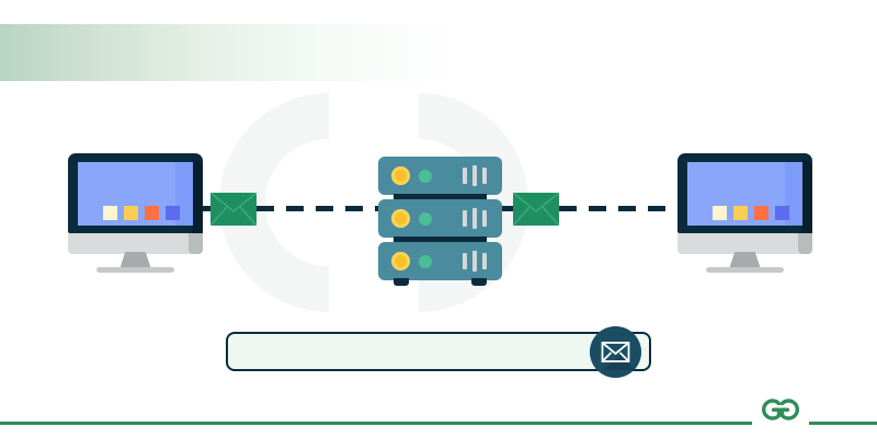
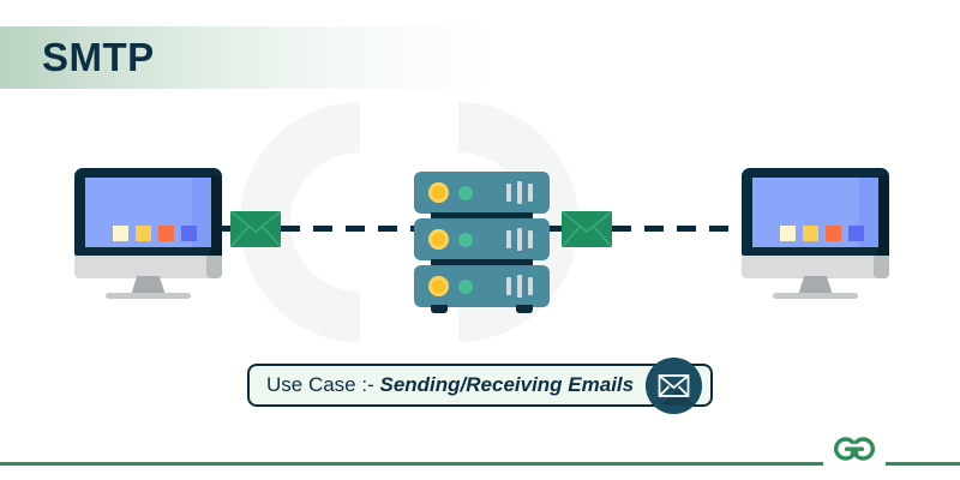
+ SMTP
+ Use Case :- Sending/Receiving Emails
